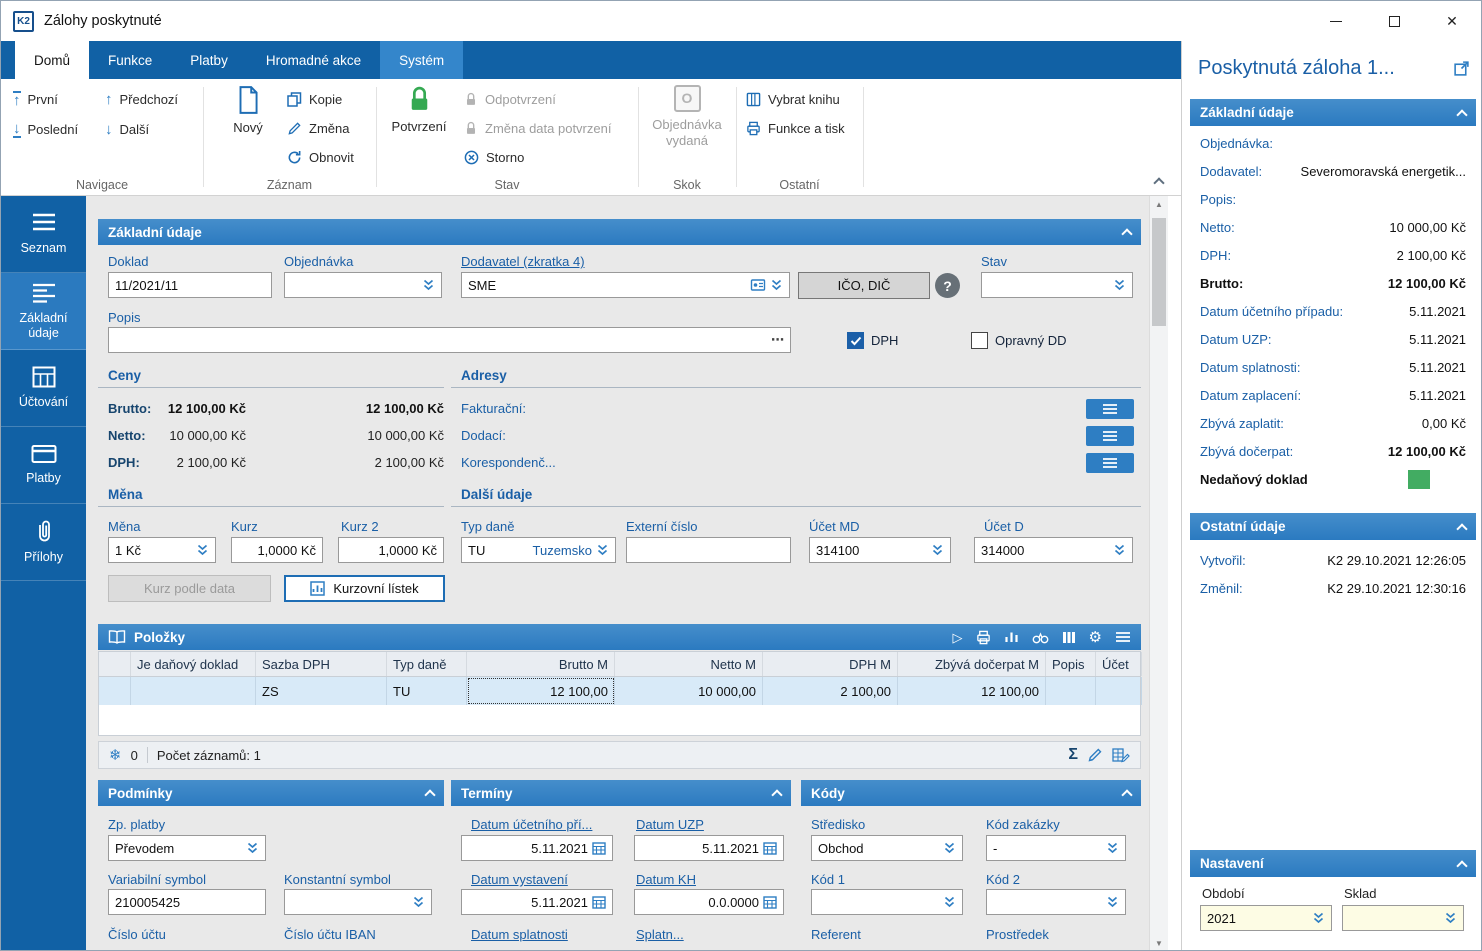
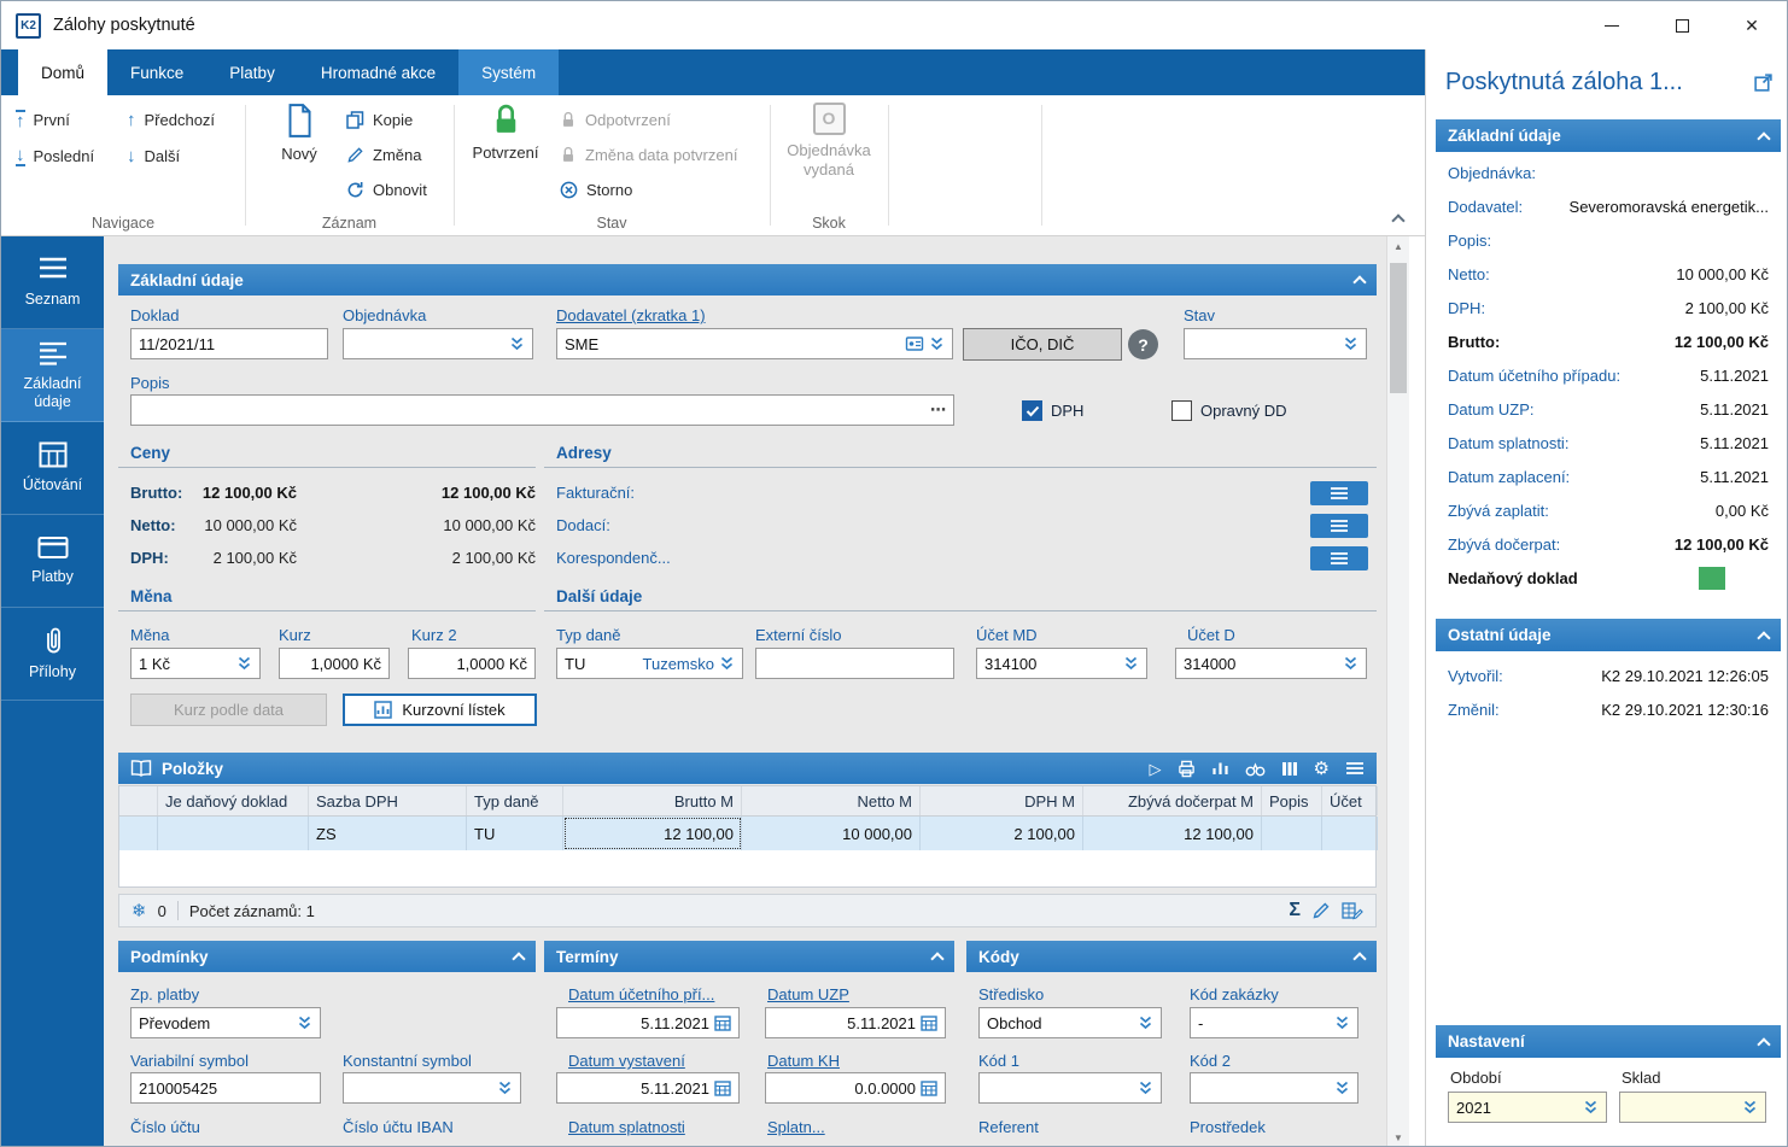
  K2
  Zálohy poskytnuté
  ✕
  Domů
  Funkce
  Platby
  Hromadné akce
  Systém
  ↑
  První
  ↓
  Poslední
  ↑
  Předchozí
  ↓
  Další
  Navigace
  Nový
  Kopie
  Změna
  Obnovit
  Záznam
  Potvrzení
  Odpotvrzení
  Změna data potvrzení
  Storno
  Stav
  O
  Objednávka vydaná
  Skok
- Vybrat knihu
- Funkce a tisk
- Ostatní
  Seznam
  Základní údaje
  Účtování
  Platby
  Přílohy
  Základní údaje
  Doklad
  Objednávka
- Dodavatel (zkratka 4)
+ Dodavatel (zkratka 1)
  Stav
  11/2021/11
  SME
  IČO, DIČ
  ?
  Popis
  ⋯
  DPH
  Opravný DD
  Ceny
  Adresy
  Brutto:
  12 100,00 Kč
  12 100,00 Kč
  Netto:
  10 000,00 Kč
  10 000,00 Kč
  DPH:
  2 100,00 Kč
  2 100,00 Kč
  Fakturační:
  Dodací:
  Korespondenč...
  Měna
  Další údaje
  Měna
  Kurz
  Kurz 2
  Typ daně
  Externí číslo
  Účet MD
  Účet D
  1 Kč
  1,0000 Kč
  1,0000 Kč
  TU
  Tuzemsko
  314100
  314000
  Kurz podle data
  Kurzovní lístek
  Položky
  ▷
  ⚙
  Je daňový doklad
  Sazba DPH
  Typ daně
  Brutto M
  Netto M
  DPH M
  Zbývá dočerpat M
  Popis
  Účet
  ZS
  TU
  12 100,00
  10 000,00
  2 100,00
  12 100,00
  ❄
  0
  Počet záznamů: 1
  Σ
  Podmínky
  Termíny
  Kódy
  Zp. platby
  Převodem
  Variabilní symbol
  Konstantní symbol
  210005425
  Číslo účtu
  Číslo účtu IBAN
  Datum účetního pří...
  Datum UZP
  5.11.2021
  5.11.2021
  Datum vystavení
  Datum KH
  5.11.2021
  0.0.0000
  Datum splatnosti
  Splatn...
  Středisko
  Kód zakázky
  Obchod
  -
  Kód 1
  Kód 2
  Referent
  Prostředek
  ▲
  ▼
  Poskytnutá záloha 1...
  Základní údaje
  Objednávka:
  Dodavatel:
  Severomoravská energetik...
  Popis:
  Netto:
  10 000,00 Kč
  DPH:
  2 100,00 Kč
  Brutto:
  12 100,00 Kč
  Datum účetního případu:
  5.11.2021
  Datum UZP:
  5.11.2021
  Datum splatnosti:
  5.11.2021
  Datum zaplacení:
  5.11.2021
  Zbývá zaplatit:
  0,00 Kč
  Zbývá dočerpat:
  12 100,00 Kč
  Nedaňový doklad
  Ostatní údaje
  Vytvořil:
  K2 29.10.2021 12:26:05
  Změnil:
  K2 29.10.2021 12:30:16
  Nastavení
  Období
  Sklad
  2021
